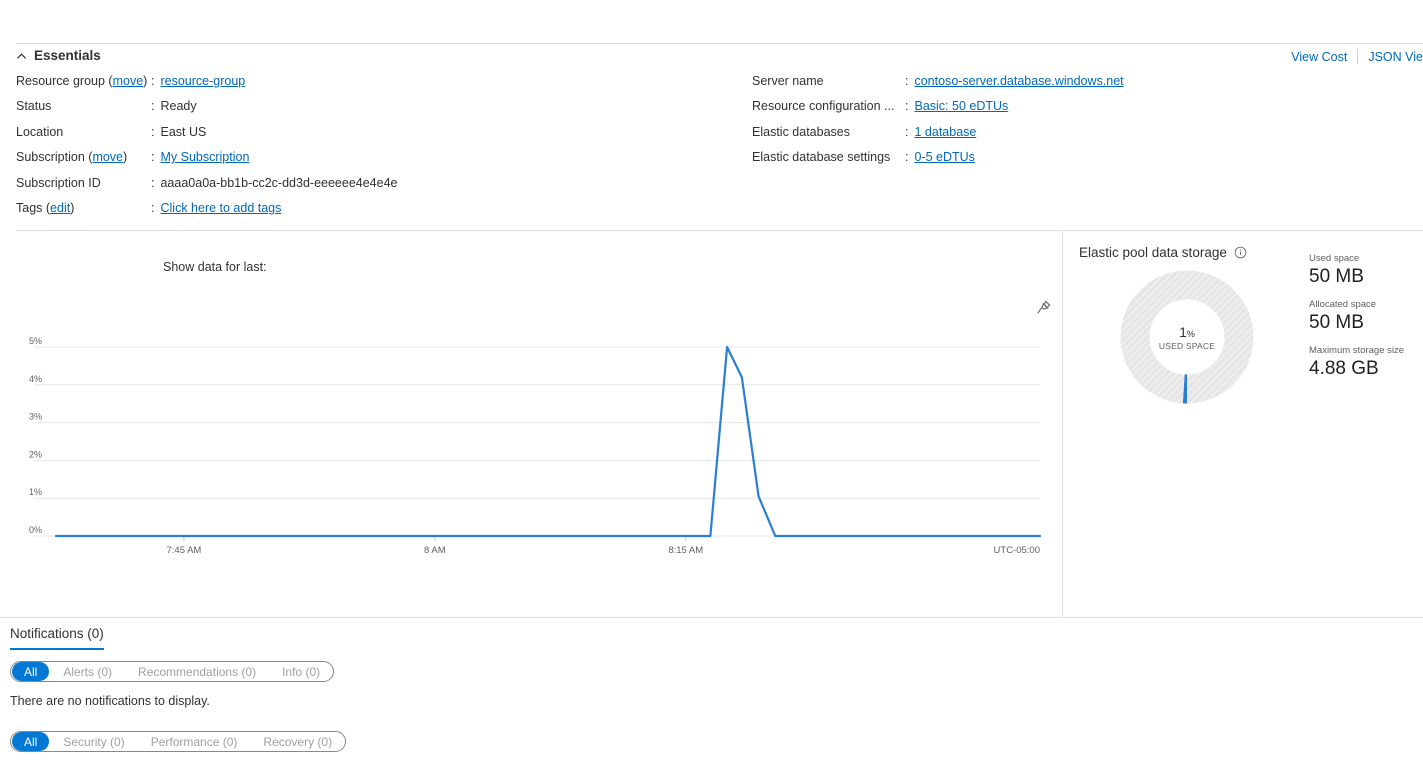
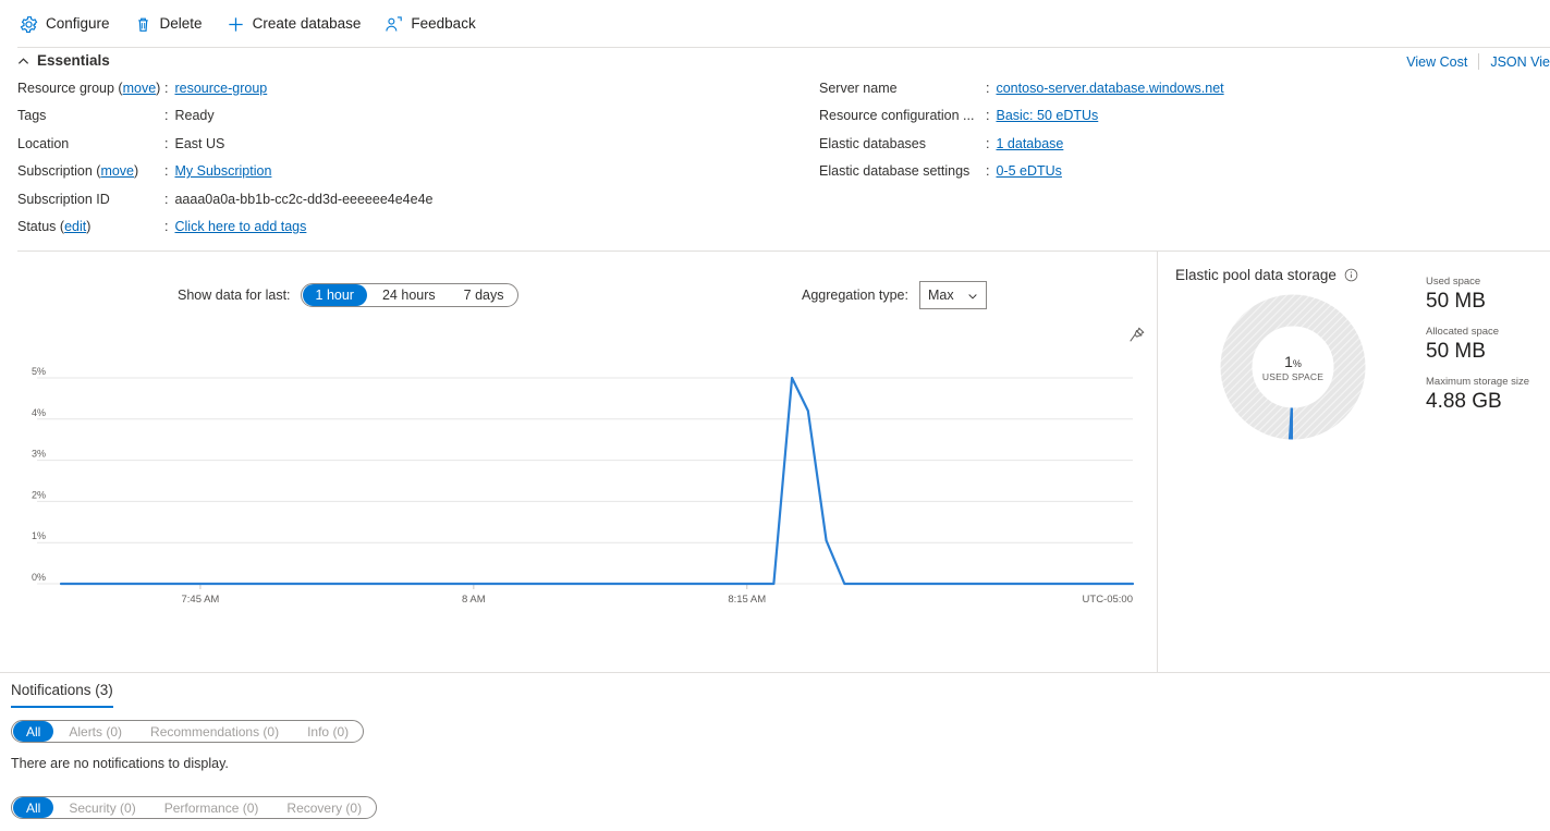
+ Configure
+ Delete
+ Create database
+ Feedback
  Essentials
  View Cost
  JSON Vie
  Resource group (move)
  :
  resource-group
- Status
+ Tags
  :
  Ready
  Location
  :
  East US
  Subscription (move)
  :
  My Subscription
  Subscription ID
  :
  aaaa0a0a-bb1b-cc2c-dd3d-eeeeee4e4e4e
- Tags (edit)
+ Status (edit)
  :
  Click here to add tags
  Server name
  :
  contoso-server.database.windows.net
  Resource configuration ...
  :
  Basic: 50 eDTUs
  Elastic databases
  :
  1 database
  Elastic database settings
  :
  0-5 eDTUs
  Show data for last:
+ 1 hour
+ 24 hours
+ 7 days
+ Aggregation type:
+ Max
  0%
  1%
  2%
  3%
  4%
  5%
  7:45 AM
  8 AM
  8:15 AM
  UTC-05:00
  Elastic pool data storage
  1%
  USED SPACE
  Used space
  50 MB
  Allocated space
  50 MB
  Maximum storage size
  4.88 GB
- Notifications (0)
+ Notifications (3)
  All
  Alerts (0)
  Recommendations (0)
  Info (0)
  There are no notifications to display.
  All
  Security (0)
  Performance (0)
  Recovery (0)
